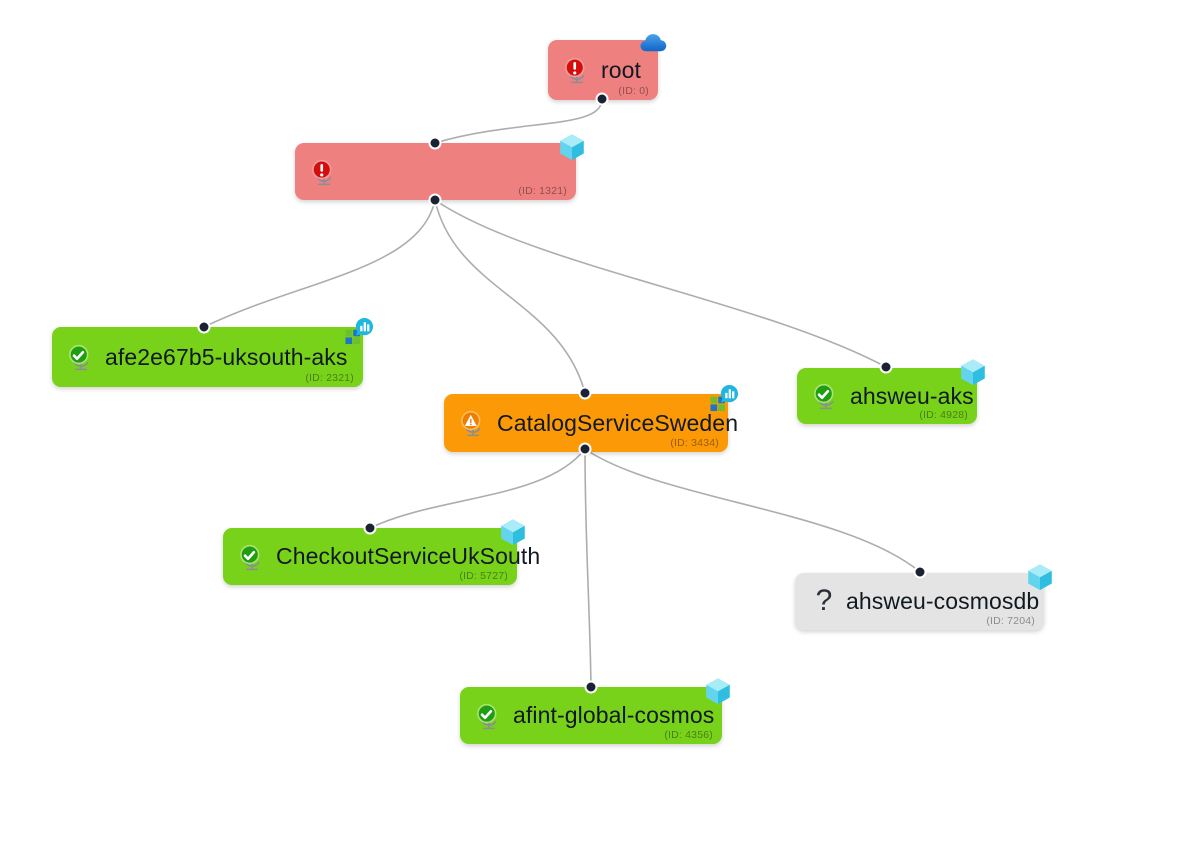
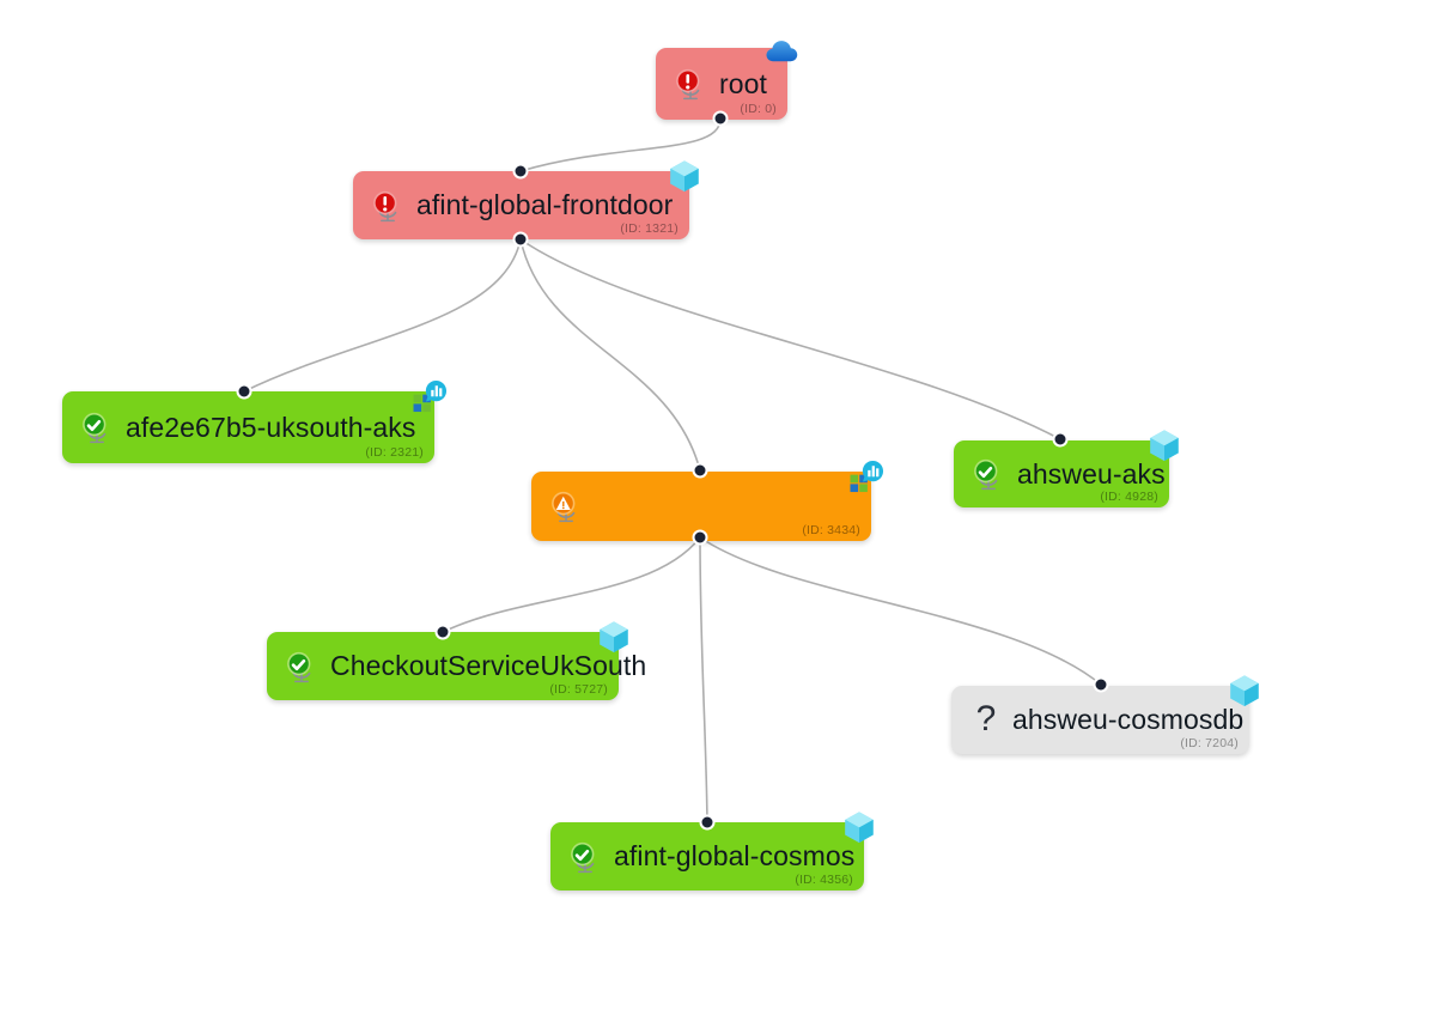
  root
  (ID: 0)
+ afint-global-frontdoor
  (ID: 1321)
  afe2e67b5-uksouth-aks
  (ID: 2321)
- CatalogServiceSweden
  (ID: 3434)
  ahsweu-aks
  (ID: 4928)
  CheckoutServiceUkSouth
  (ID: 5727)
  ?
  ahsweu-cosmosdb
  (ID: 7204)
  afint-global-cosmos
  (ID: 4356)
